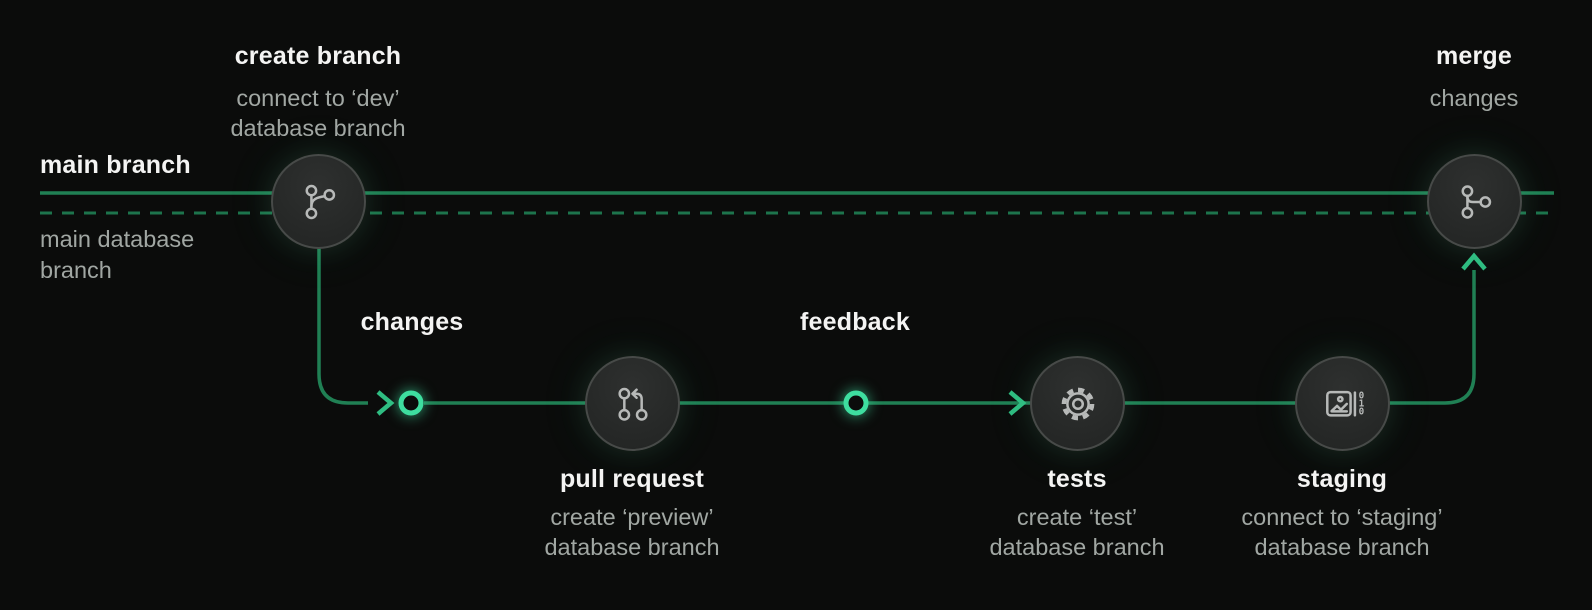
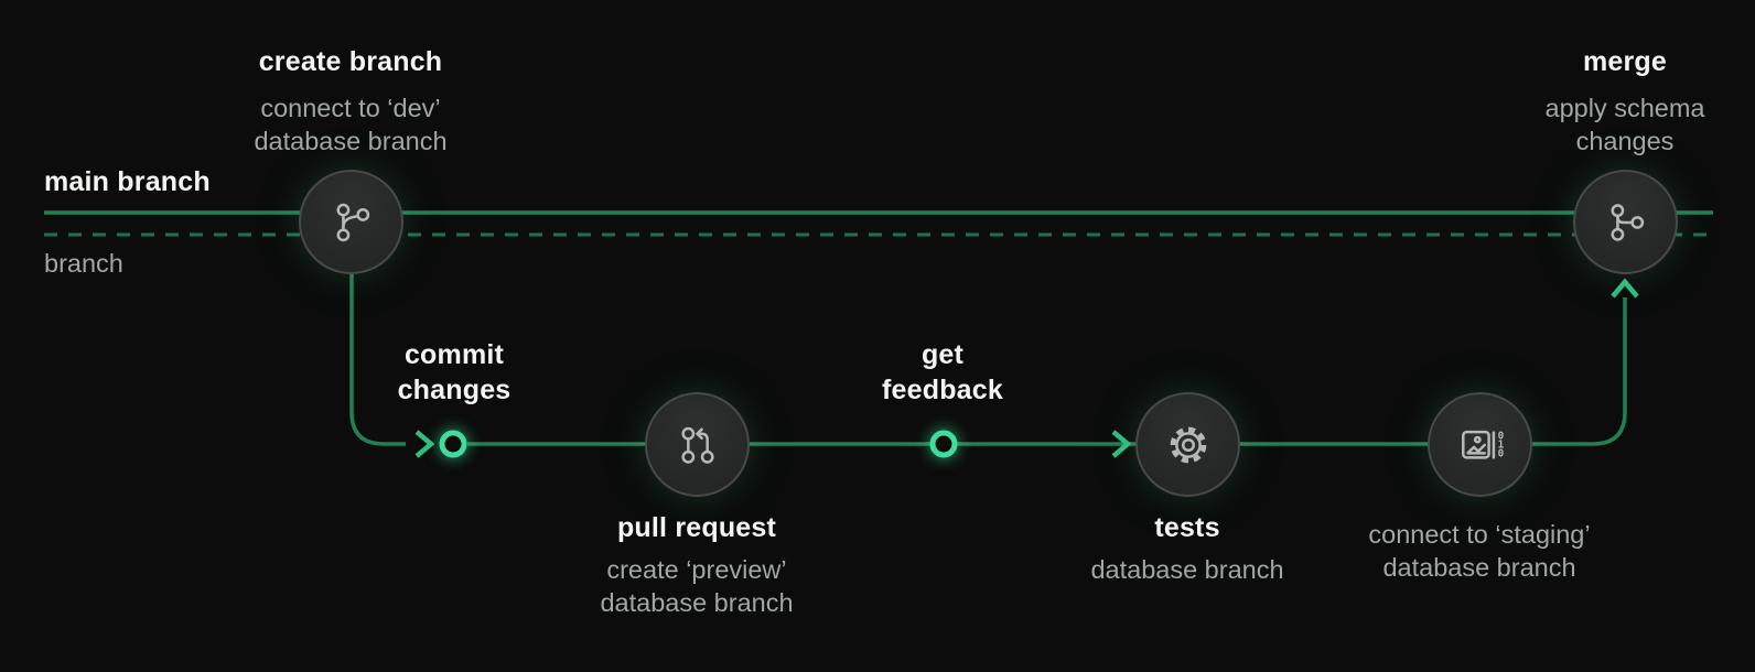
  0
  1
  0
  main branch
- main database
  branch
  create branch
  connect to ‘dev’
  database branch
+ commit
  changes
  pull request
  create ‘preview’
  database branch
+ get
  feedback
  tests
- create ‘test’
  database branch
- staging
  connect to ‘staging’
  database branch
  merge
+ apply schema
  changes
